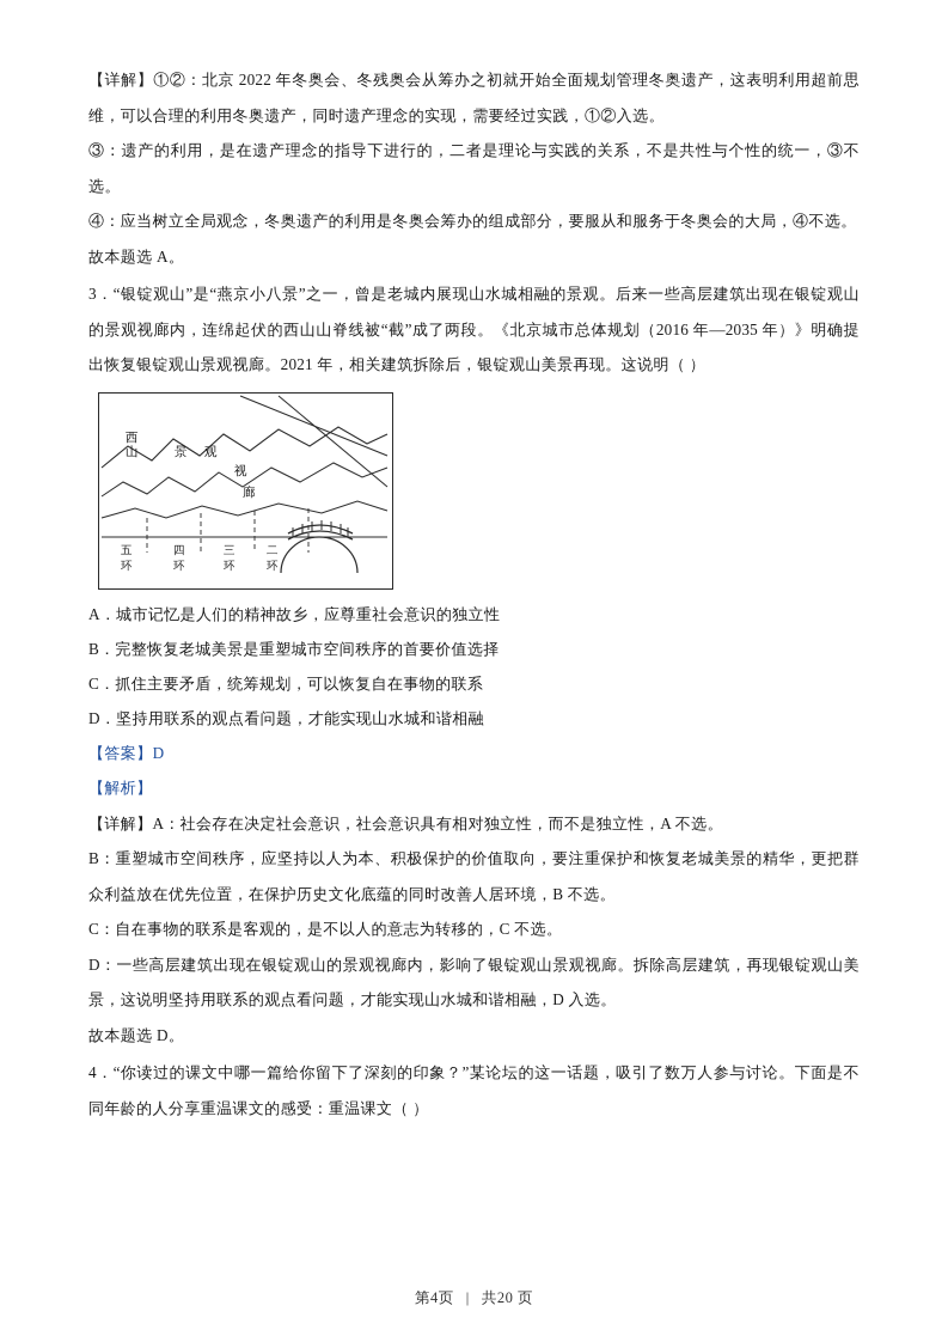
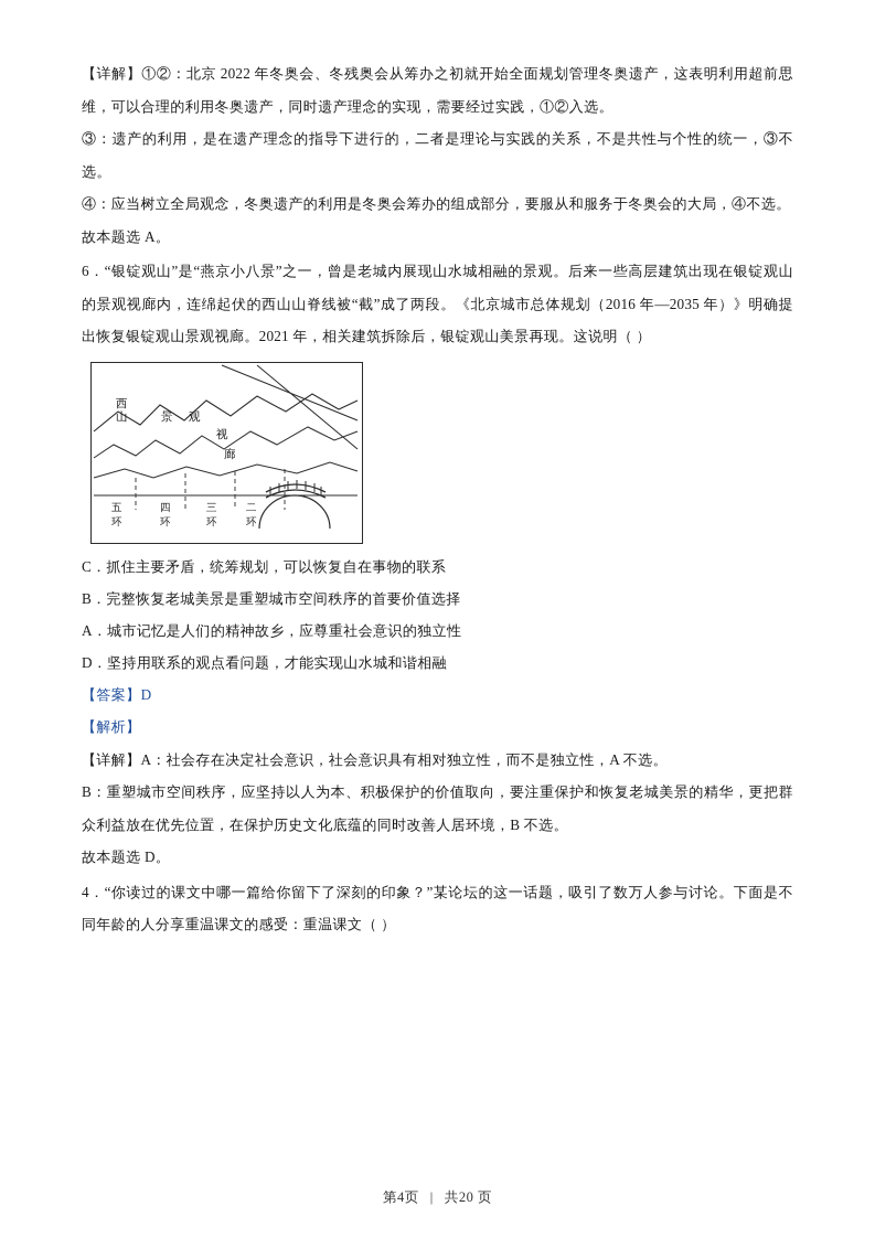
  【详解】①②：北京 2022 年冬奥会、冬残奥会从筹办之初就开始全面规划管理冬奥遗产，这表明利用超前思维，可以合理的利用冬奥遗产，同时遗产理念的实现，需要经过实践，①②入选。
  ③：遗产的利用，是在遗产理念的指导下进行的，二者是理论与实践的关系，不是共性与个性的统一，③不选。
  ④：应当树立全局观念，冬奥遗产的利用是冬奥会筹办的组成部分，要服从和服务于冬奥会的大局，④不选。
  故本题选 A。
- 3．“银锭观山”是“燕京小八景”之一，曾是老城内展现山水城相融的景观。后来一些高层建筑出现在银锭观山的景观视廊内，连绵起伏的西山山脊线被“截”成了两段。《北京城市总体规划（2016 年—2035 年）》明确提出恢复银锭观山景观视廊。2021 年，相关建筑拆除后，银锭观山美景再现。这说明（ ）
+ 6．“银锭观山”是“燕京小八景”之一，曾是老城内展现山水城相融的景观。后来一些高层建筑出现在银锭观山的景观视廊内，连绵起伏的西山山脊线被“截”成了两段。《北京城市总体规划（2016 年—2035 年）》明确提出恢复银锭观山景观视廊。2021 年，相关建筑拆除后，银锭观山美景再现。这说明（ ）
  西
  山
  景
  观
  视
  廊
  五
  环
  四
  环
  三
  环
  二
  环
- A．城市记忆是人们的精神故乡，应尊重社会意识的独立性
+ C．抓住主要矛盾，统筹规划，可以恢复自在事物的联系
  B．完整恢复老城美景是重塑城市空间秩序的首要价值选择
- C．抓住主要矛盾，统筹规划，可以恢复自在事物的联系
+ A．城市记忆是人们的精神故乡，应尊重社会意识的独立性
  D．坚持用联系的观点看问题，才能实现山水城和谐相融
  【答案】D
  【解析】
  【详解】A：社会存在决定社会意识，社会意识具有相对独立性，而不是独立性，A 不选。
  B：重塑城市空间秩序，应坚持以人为本、积极保护的价值取向，要注重保护和恢复老城美景的精华，更把群众利益放在优先位置，在保护历史文化底蕴的同时改善人居环境，B 不选。
- C：自在事物的联系是客观的，是不以人的意志为转移的，C 不选。
- D：一些高层建筑出现在银锭观山的景观视廊内，影响了银锭观山景观视廊。拆除高层建筑，再现银锭观山美景，这说明坚持用联系的观点看问题，才能实现山水城和谐相融，D 入选。
  故本题选 D。
  4．“你读过的课文中哪一篇给你留下了深刻的印象？”某论坛的这一话题，吸引了数万人参与讨论。下面是不同年龄的人分享重温课文的感受：重温课文（ ）
  第4页 | 共20 页
